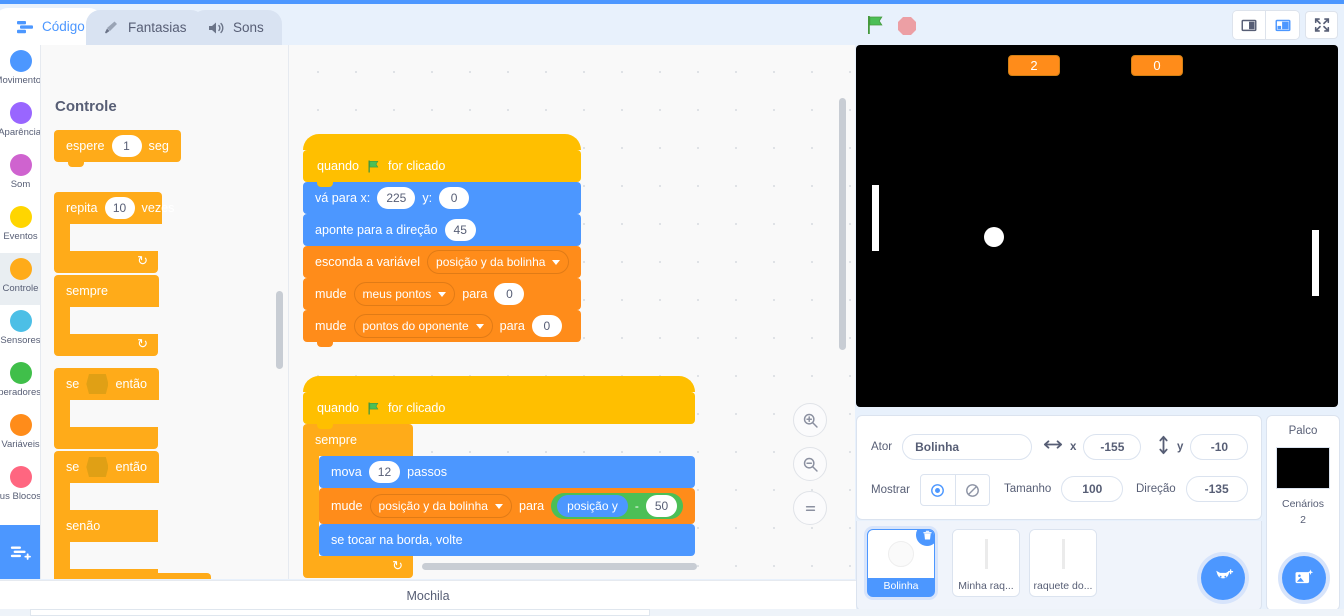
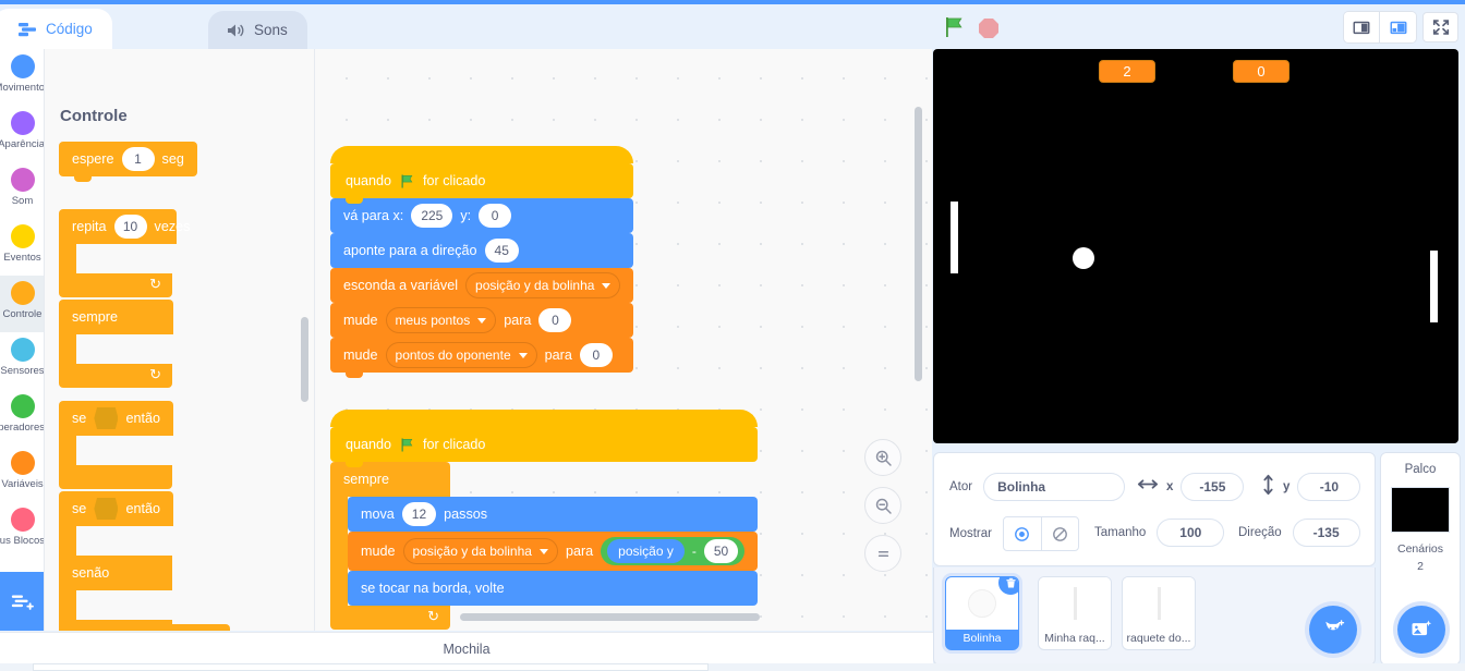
  Código
- Fantasias
  Sons
  ovimento
  Aparência
  Som
  Eventos
  Controle
  Sensores
  peradores
  Variáveis
  us Blocos
  Controle
  espere
  1
  seg
  repita
  10
  vezes
  ↻
  sempre
  ↻
  se
  então
  se
  então
  senão
  quando
  for clicado
  vá para x:
  225
  y:
  0
  aponte para a direção
  45
  esconda a variável
  posição y da bolinha
  mude
  meus pontos
  para
  0
  mude
  pontos do oponente
  para
  0
  quando
  for clicado
  sempre
  mova
  12
  passos
  mude
  posição y da bolinha
  para
  posição y
  -
  50
  se tocar na borda, volte
  ↻
  2
  0
  Ator
  Bolinha
  x
  -155
  y
  -10
  Mostrar
  Tamanho
  100
  Direção
  -135
  Bolinha
  Minha raq...
  raquete do...
  Palco
  Cenários
  2
  Mochila
